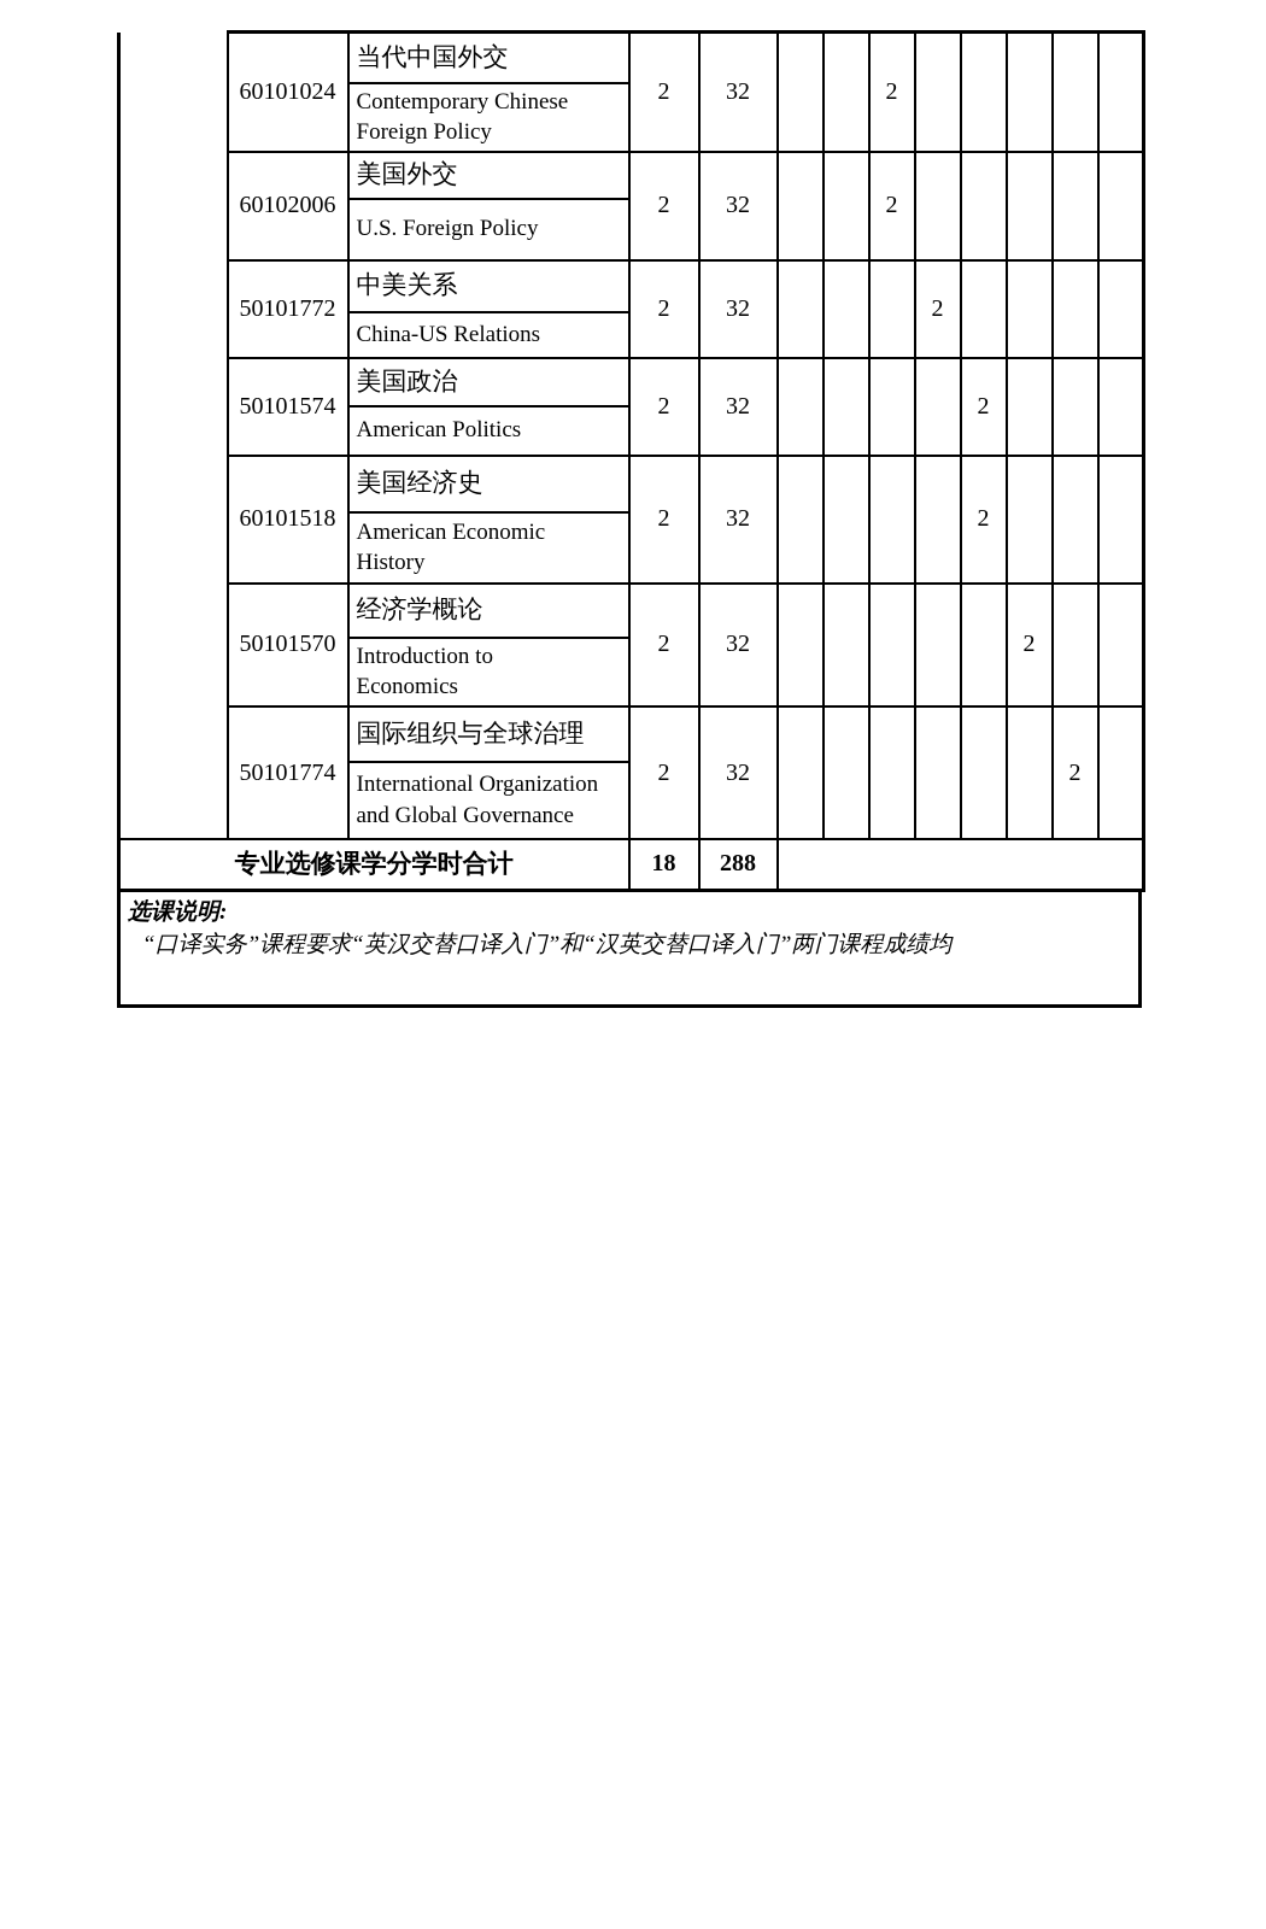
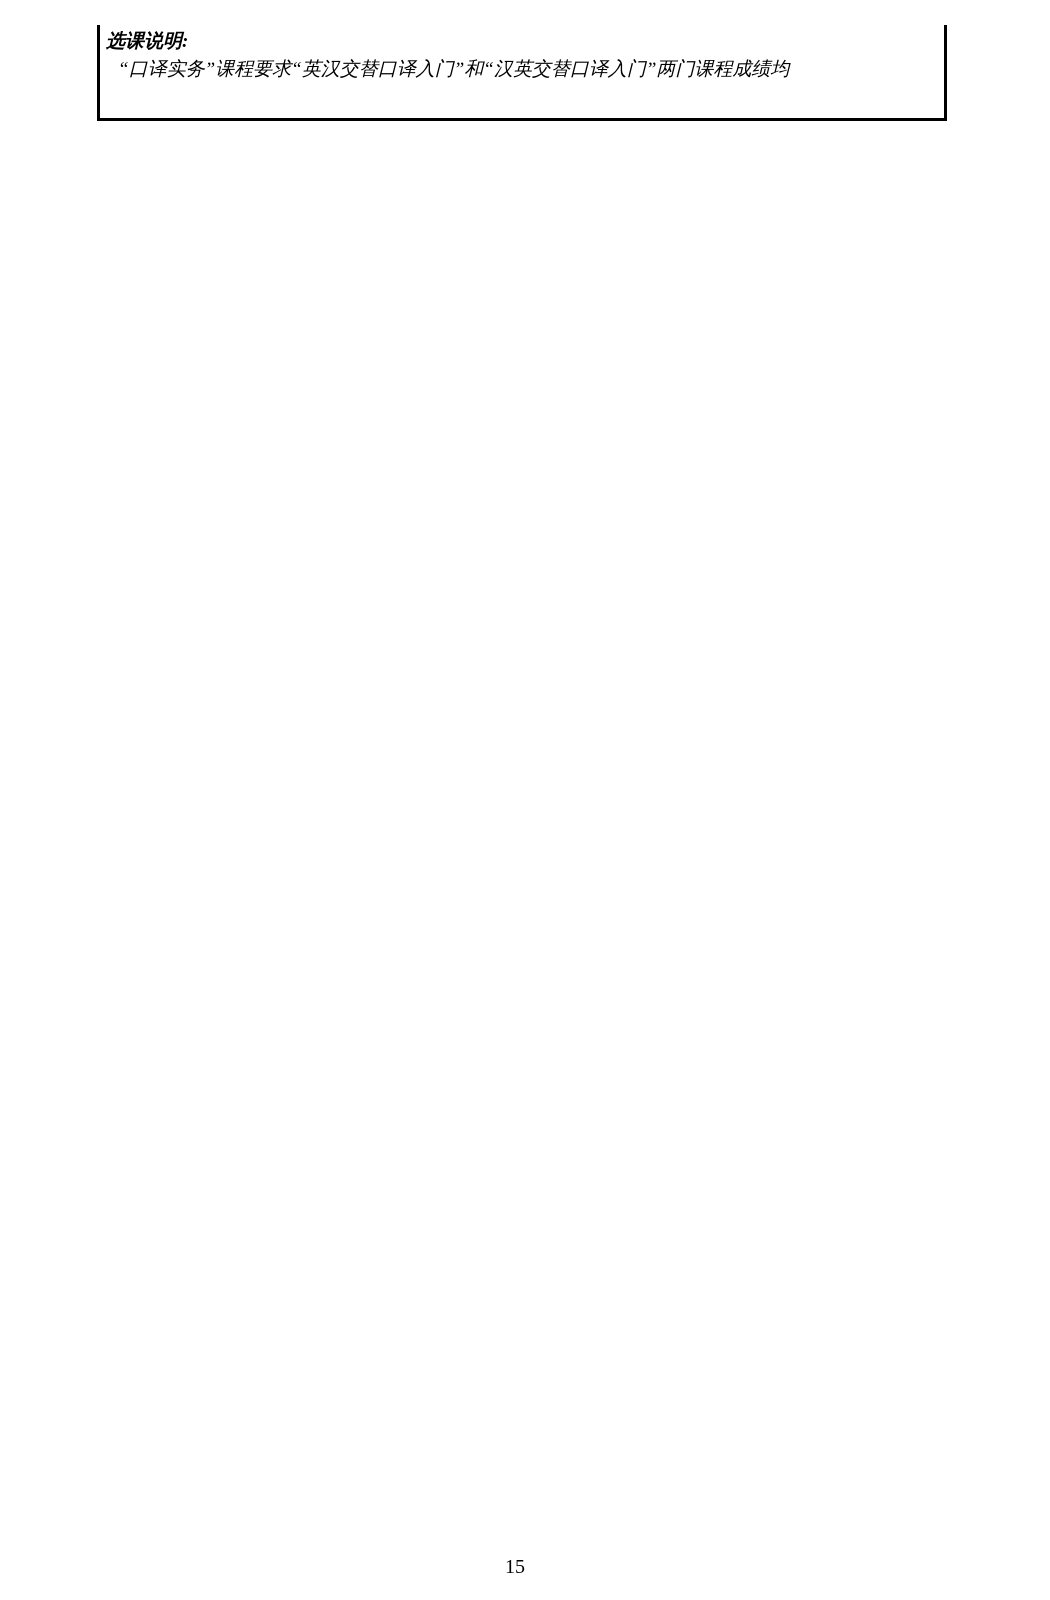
- 	60101024	当代中国外交	2	32			2
- Contemporary Chinese Foreign Policy
- 60102006	美国外交	2	32			2
- U.S. Foreign Policy
- 50101772	中美关系	2	32				2
- China-US Relations
- 50101574	美国政治	2	32					2
- American Politics
- 60101518	美国经济史	2	32					2
- American Economic History
- 50101570	经济学概论	2	32						2
- Introduction to Economics
- 50101774	国际组织与全球治理	2	32							2
- International Organization and Global Governance
- 专业选修课学分学时合计	18	288
  选课说明:
  “口译实务”课程要求“英汉交替口译入门”和“汉英交替口译入门”两门课程成绩均
+ 15
